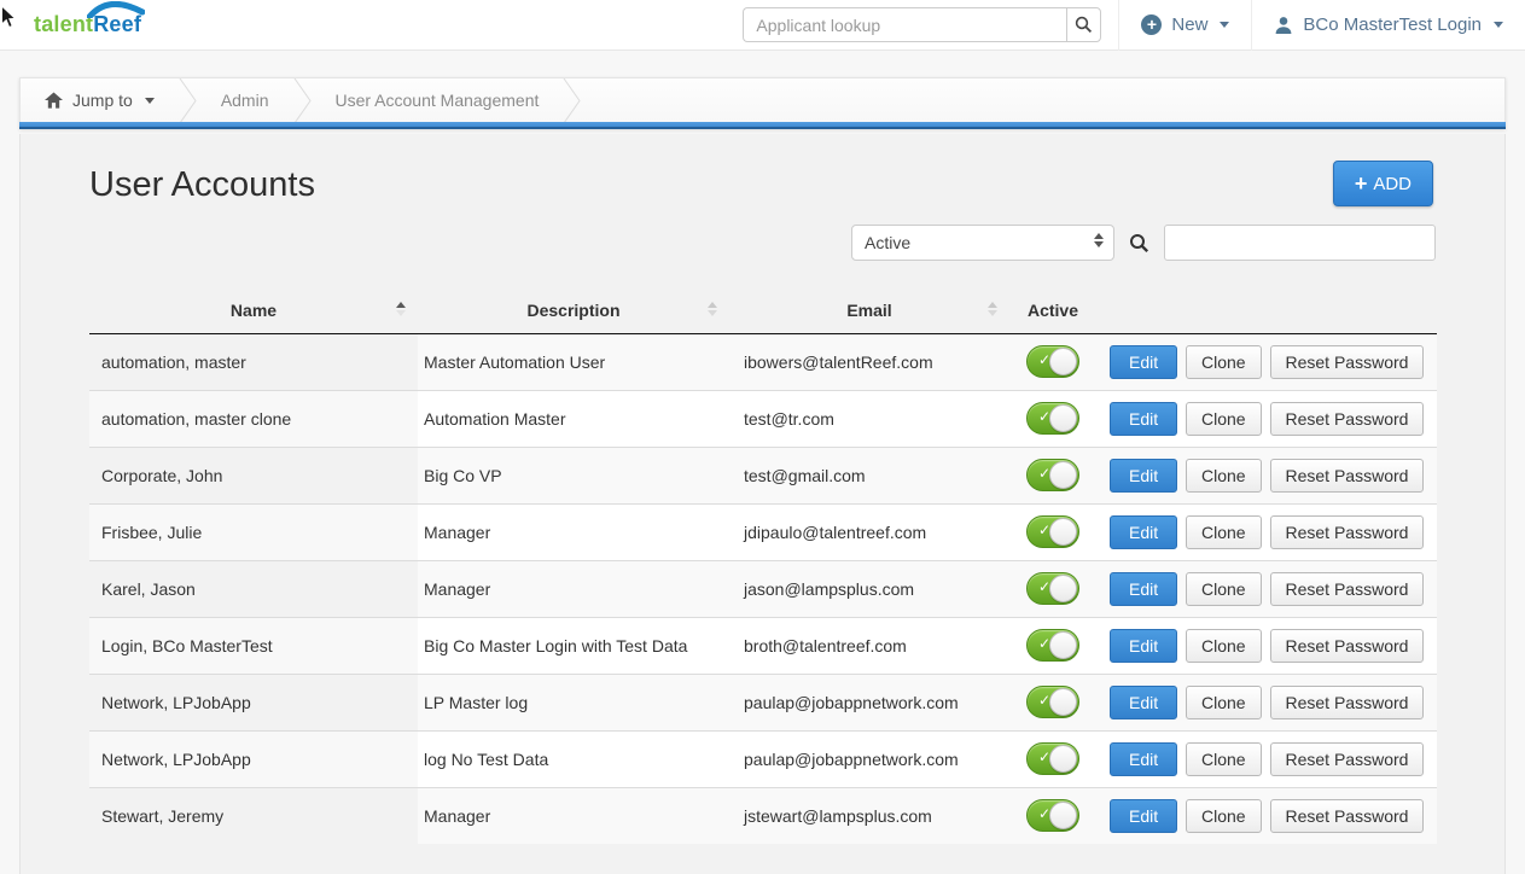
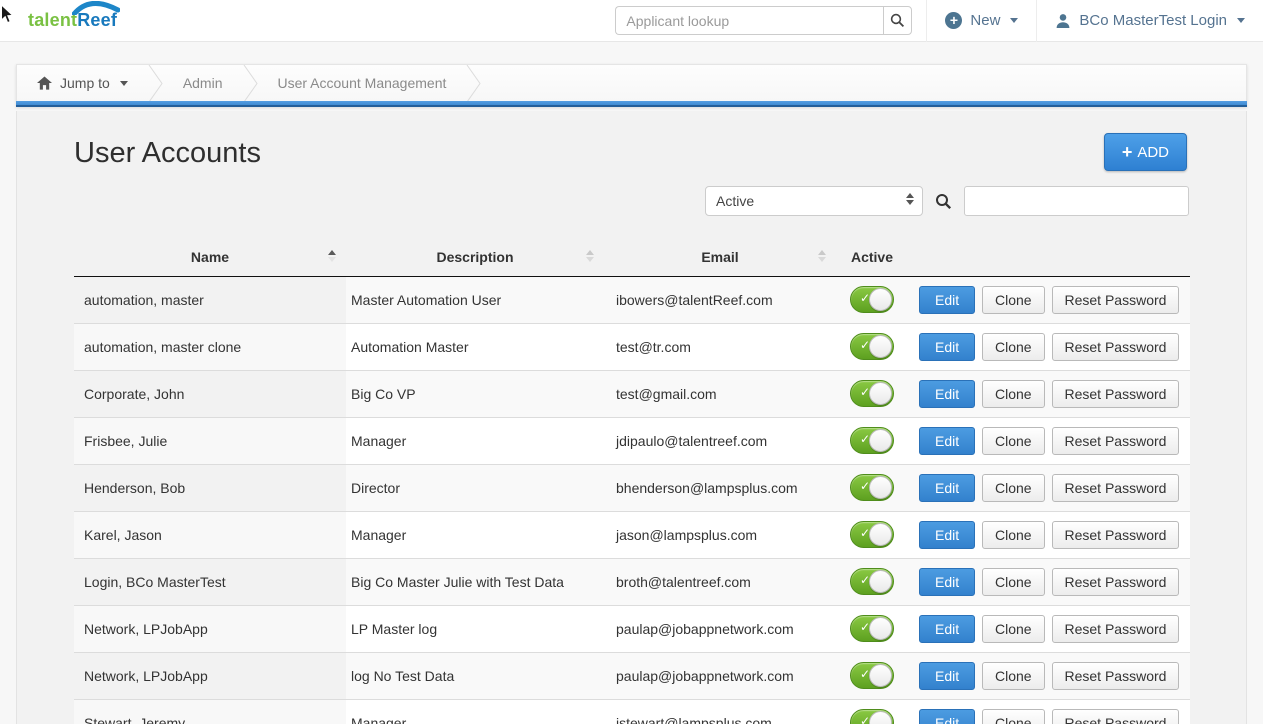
  talentReef
  Applicant lookup
  +
  New
  BCo MasterTest Login
  Jump to
  Admin
  User Account Management
  User Accounts
  +
  ADD
  Active
  Name	Description	Email	Active
  automation, master	Master Automation User	ibowers@talentReef.com	✓	Edit Clone Reset Password
  automation, master clone	Automation Master	test@tr.com	✓	Edit Clone Reset Password
  Corporate, John	Big Co VP	test@gmail.com	✓	Edit Clone Reset Password
  Frisbee, Julie	Manager	jdipaulo@talentreef.com	✓	Edit Clone Reset Password
+ Henderson, Bob	Director	bhenderson@lampsplus.com	✓	Edit Clone Reset Password
  Karel, Jason	Manager	jason@lampsplus.com	✓	Edit Clone Reset Password
- Login, BCo MasterTest	Big Co Master Login with Test Data	broth@talentreef.com	✓	Edit Clone Reset Password
+ Login, BCo MasterTest	Big Co Master Julie with Test Data	broth@talentreef.com	✓	Edit Clone Reset Password
  Network, LPJobApp	LP Master log	paulap@jobappnetwork.com	✓	Edit Clone Reset Password
  Network, LPJobApp	log No Test Data	paulap@jobappnetwork.com	✓	Edit Clone Reset Password
  Stewart, Jeremy	Manager	jstewart@lampsplus.com	✓	Edit Clone Reset Password
